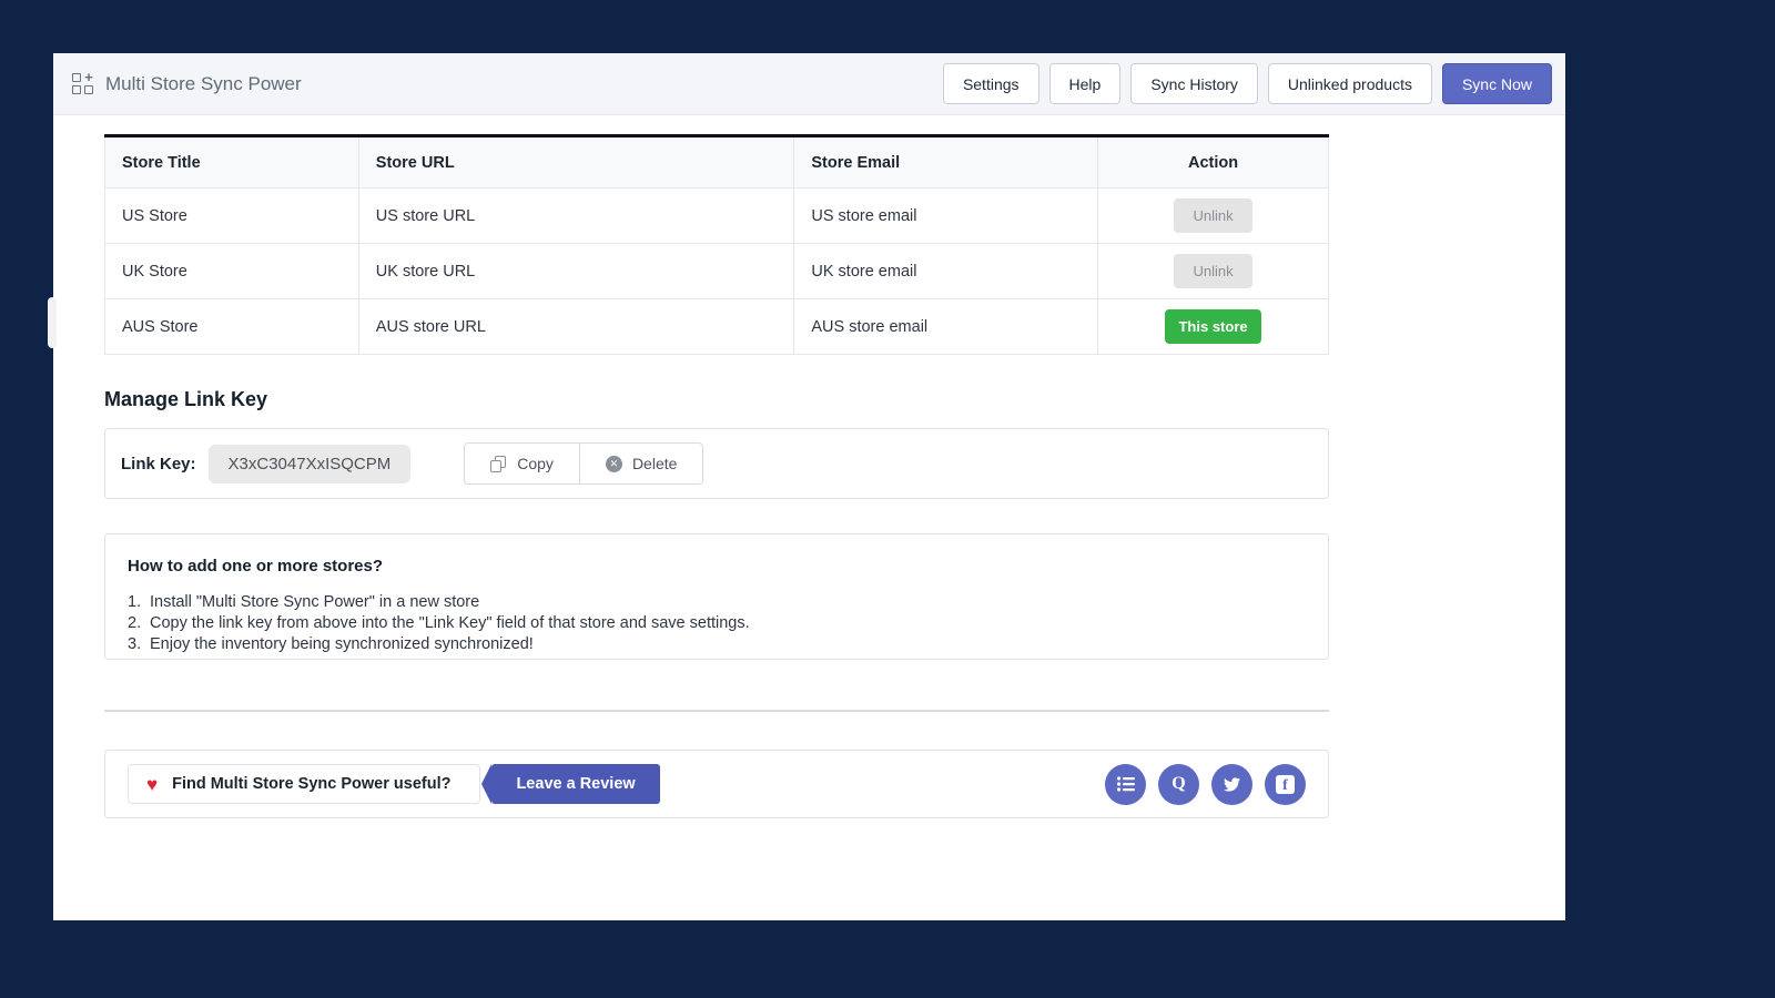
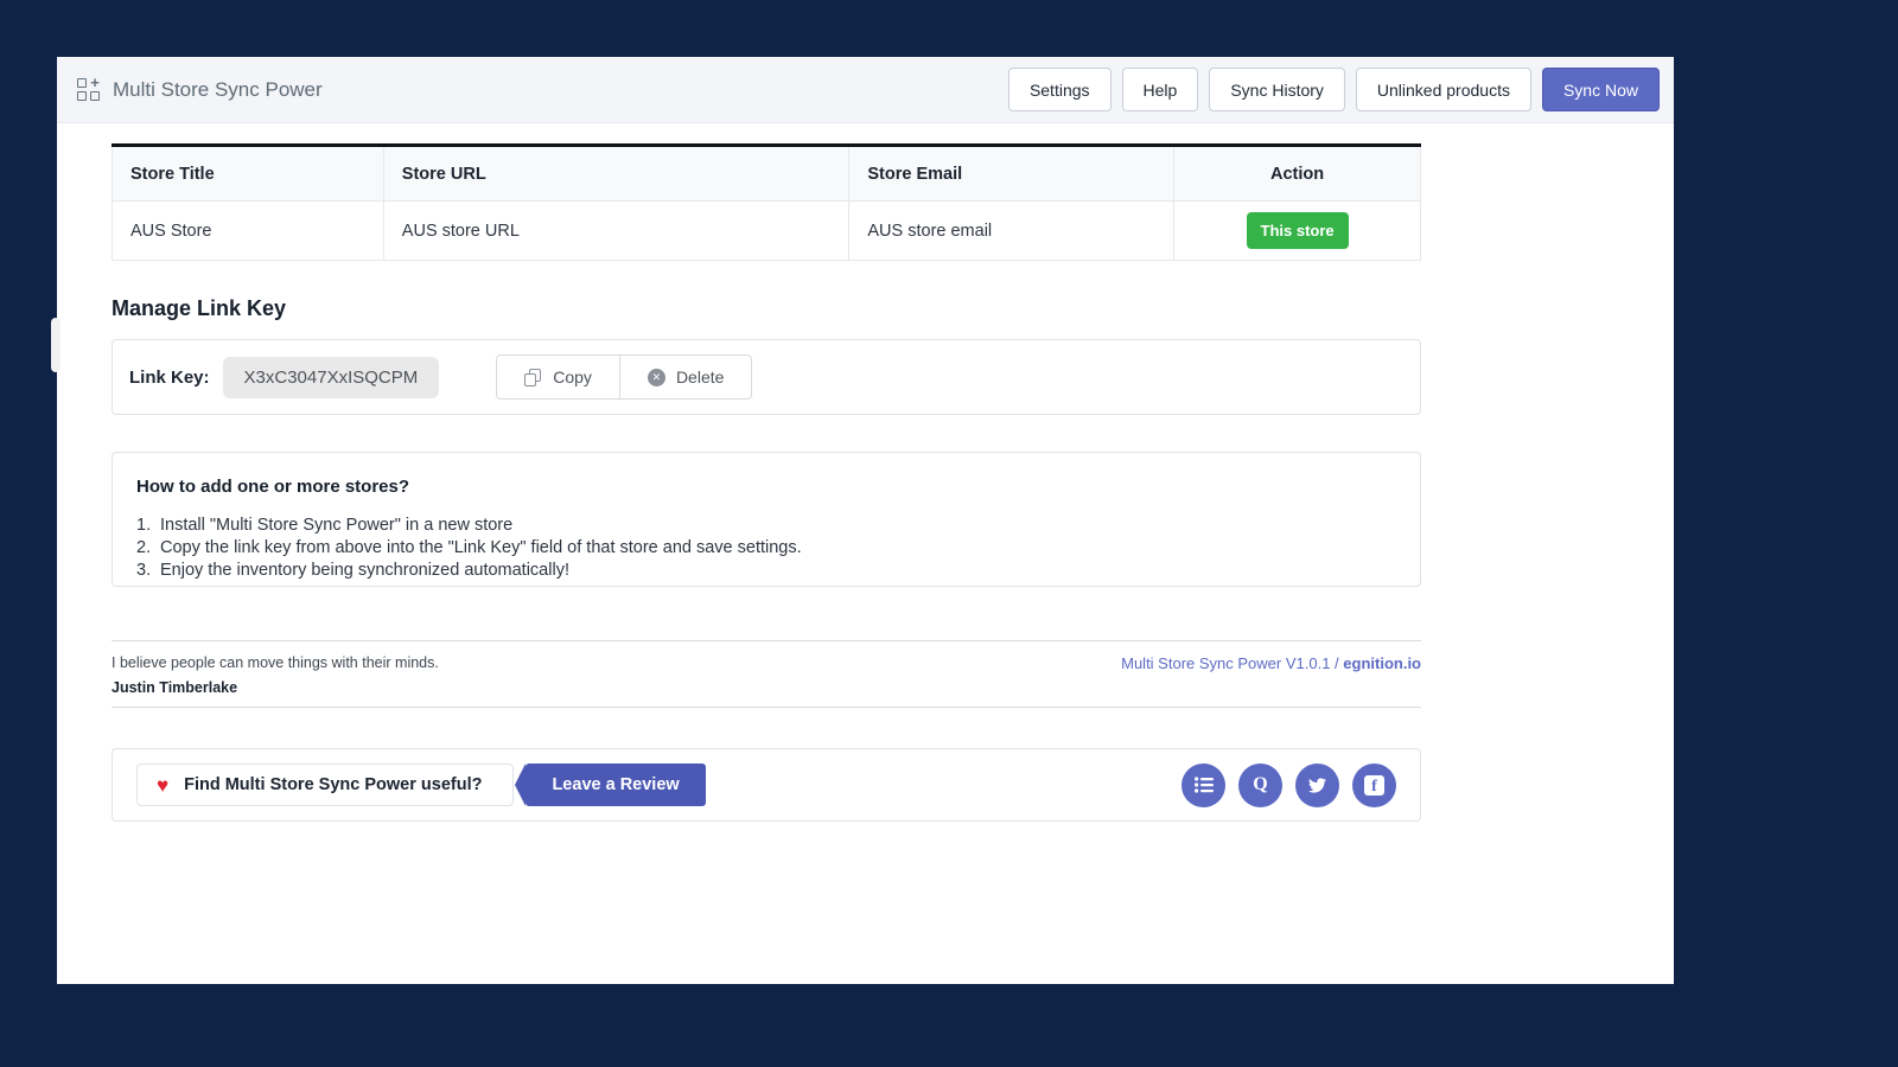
  +
  Multi Store Sync Power
  Settings
  Help
  Sync History
  Unlinked products
  Sync Now
  Store Title	Store URL	Store Email	Action
- US Store	US store URL	US store email	Unlink
- UK Store	UK store URL	UK store email	Unlink
  AUS Store	AUS store URL	AUS store email	This store
  Manage Link Key
  Link Key:
  X3xC3047XxISQCPM
  Copy
  ✕
  Delete
  How to add one or more stores?
  1.
  Install "Multi Store Sync Power" in a new store
  2.
  Copy the link key from above into the "Link Key" field of that store and save settings.
  3.
- Enjoy the inventory being synchronized synchronized!
+ Enjoy the inventory being synchronized automatically!
+ I believe people can move things with their minds.
+ Justin Timberlake
+ Multi Store Sync Power V1.0.1 / egnition.io
  ♥
  Find Multi Store Sync Power useful?
  Leave a Review
  Q
  f
